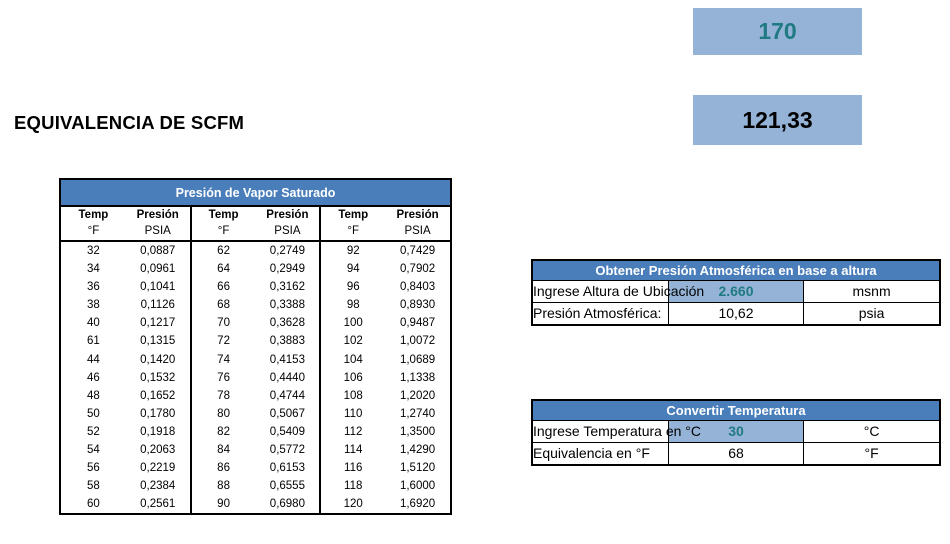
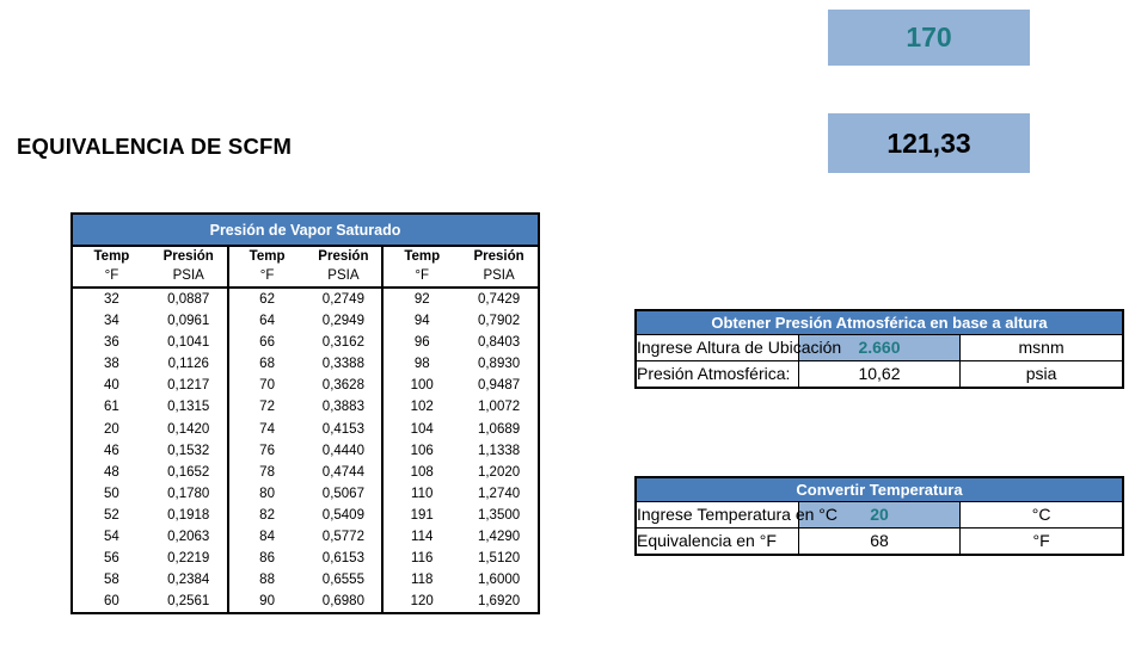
  170
  121,33
  EQUIVALENCIA DE SCFM
  Presión de Vapor Saturado
  Temp	Presión	Temp	Presión	Temp	Presión
  °F	PSIA	°F	PSIA	°F	PSIA
  32	0,0887	62	0,2749	92	0,7429
  34	0,0961	64	0,2949	94	0,7902
  36	0,1041	66	0,3162	96	0,8403
  38	0,1126	68	0,3388	98	0,8930
  40	0,1217	70	0,3628	100	0,9487
  61	0,1315	72	0,3883	102	1,0072
- 44	0,1420	74	0,4153	104	1,0689
+ 20	0,1420	74	0,4153	104	1,0689
  46	0,1532	76	0,4440	106	1,1338
  48	0,1652	78	0,4744	108	1,2020
  50	0,1780	80	0,5067	110	1,2740
- 52	0,1918	82	0,5409	112	1,3500
+ 52	0,1918	82	0,5409	191	1,3500
  54	0,2063	84	0,5772	114	1,4290
  56	0,2219	86	0,6153	116	1,5120
  58	0,2384	88	0,6555	118	1,6000
  60	0,2561	90	0,6980	120	1,6920
  Obtener Presión Atmosférica en base a altura
  Ingrese Altura de Ubicación	2.660	msnm
  Presión Atmosférica:	10,62	psia
  Convertir Temperatura
- Ingrese Temperatura en °C	30	°C
+ Ingrese Temperatura en °C	20	°C
  Equivalencia en °F	68	°F
